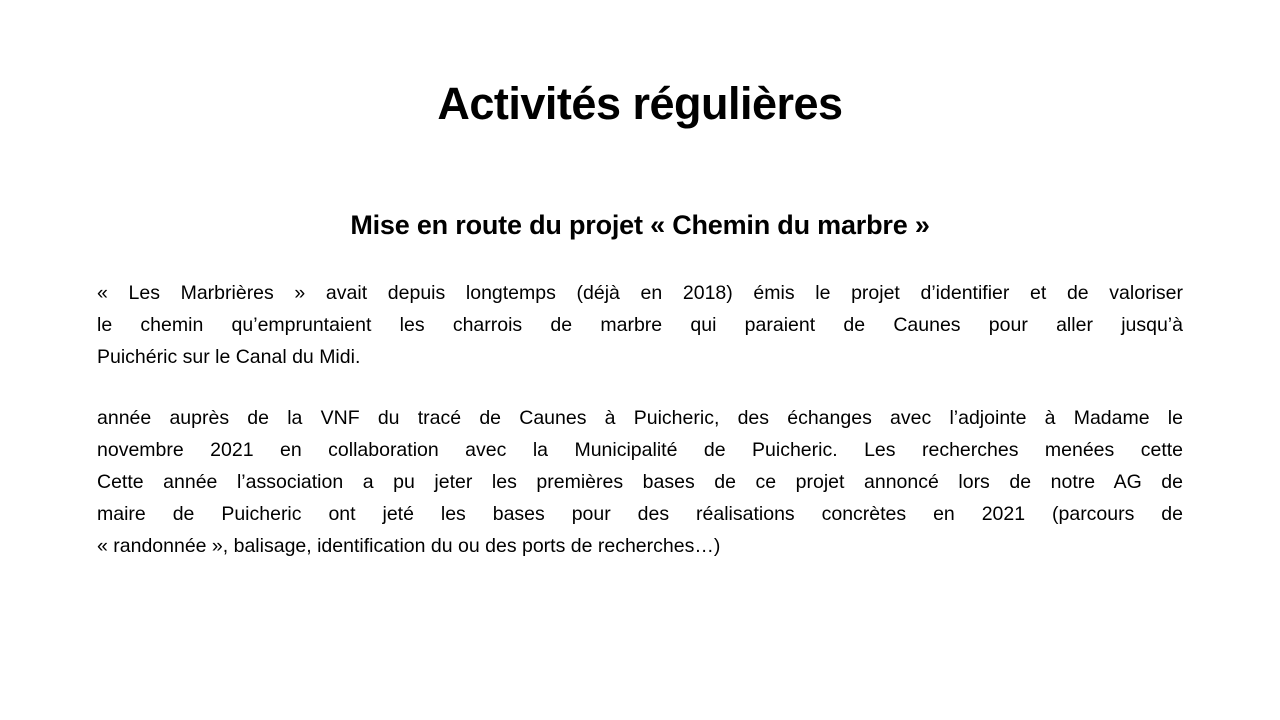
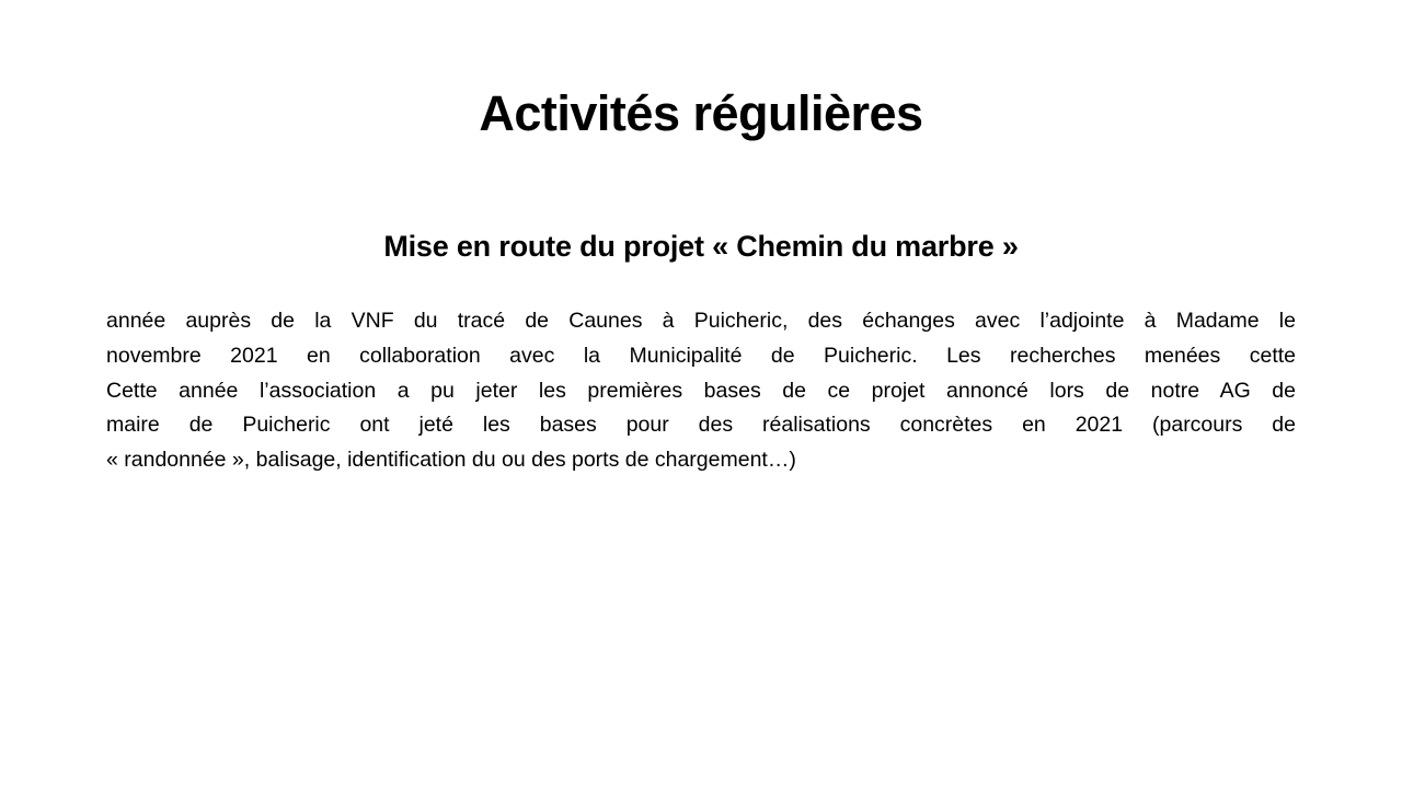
  Activités régulières
  Mise en route du projet « Chemin du marbre »
- « Les Marbrières » avait depuis longtemps (déjà en 2018) émis le projet d’identifier et de valoriser
- le chemin qu’empruntaient les charrois de marbre qui paraient de Caunes pour aller jusqu’à
- Puichéric sur le Canal du Midi.
  année auprès de la VNF du tracé de Caunes à Puicheric, des échanges avec l’adjointe à Madame le
  novembre 2021 en collaboration avec la Municipalité de Puicheric. Les recherches menées cette
  Cette année l’association a pu jeter les premières bases de ce projet annoncé lors de notre AG de
  maire de Puicheric ont jeté les bases pour des réalisations concrètes en 2021 (parcours de
- « randonnée », balisage, identification du ou des ports de recherches…)
+ « randonnée », balisage, identification du ou des ports de chargement…)
